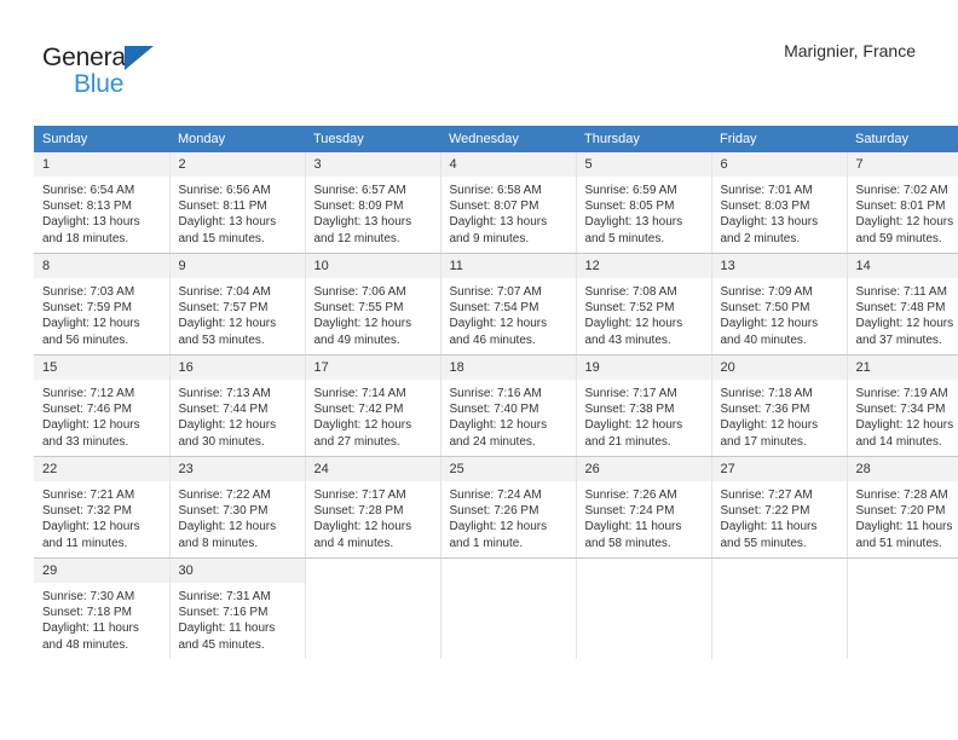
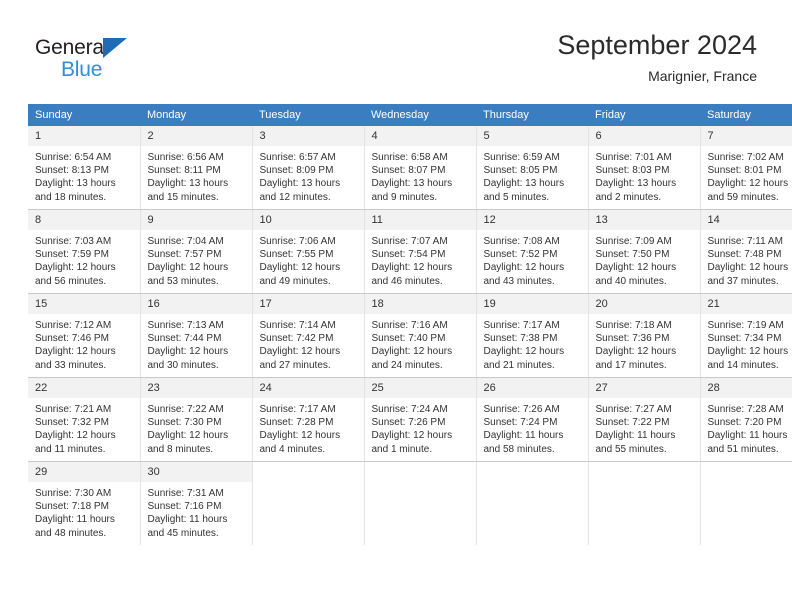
  General
  Blue
+ September 2024
  Marignier, France
  Sunday	Monday	Tuesday	Wednesday	Thursday	Friday	Saturday
  1Sunrise: 6:54 AMSunset: 8:13 PMDaylight: 13 hoursand 18 minutes.	2Sunrise: 6:56 AMSunset: 8:11 PMDaylight: 13 hoursand 15 minutes.	3Sunrise: 6:57 AMSunset: 8:09 PMDaylight: 13 hoursand 12 minutes.	4Sunrise: 6:58 AMSunset: 8:07 PMDaylight: 13 hoursand 9 minutes.	5Sunrise: 6:59 AMSunset: 8:05 PMDaylight: 13 hoursand 5 minutes.	6Sunrise: 7:01 AMSunset: 8:03 PMDaylight: 13 hoursand 2 minutes.	7Sunrise: 7:02 AMSunset: 8:01 PMDaylight: 12 hoursand 59 minutes.
  8Sunrise: 7:03 AMSunset: 7:59 PMDaylight: 12 hoursand 56 minutes.	9Sunrise: 7:04 AMSunset: 7:57 PMDaylight: 12 hoursand 53 minutes.	10Sunrise: 7:06 AMSunset: 7:55 PMDaylight: 12 hoursand 49 minutes.	11Sunrise: 7:07 AMSunset: 7:54 PMDaylight: 12 hoursand 46 minutes.	12Sunrise: 7:08 AMSunset: 7:52 PMDaylight: 12 hoursand 43 minutes.	13Sunrise: 7:09 AMSunset: 7:50 PMDaylight: 12 hoursand 40 minutes.	14Sunrise: 7:11 AMSunset: 7:48 PMDaylight: 12 hoursand 37 minutes.
  15Sunrise: 7:12 AMSunset: 7:46 PMDaylight: 12 hoursand 33 minutes.	16Sunrise: 7:13 AMSunset: 7:44 PMDaylight: 12 hoursand 30 minutes.	17Sunrise: 7:14 AMSunset: 7:42 PMDaylight: 12 hoursand 27 minutes.	18Sunrise: 7:16 AMSunset: 7:40 PMDaylight: 12 hoursand 24 minutes.	19Sunrise: 7:17 AMSunset: 7:38 PMDaylight: 12 hoursand 21 minutes.	20Sunrise: 7:18 AMSunset: 7:36 PMDaylight: 12 hoursand 17 minutes.	21Sunrise: 7:19 AMSunset: 7:34 PMDaylight: 12 hoursand 14 minutes.
  22Sunrise: 7:21 AMSunset: 7:32 PMDaylight: 12 hoursand 11 minutes.	23Sunrise: 7:22 AMSunset: 7:30 PMDaylight: 12 hoursand 8 minutes.	24Sunrise: 7:17 AMSunset: 7:28 PMDaylight: 12 hoursand 4 minutes.	25Sunrise: 7:24 AMSunset: 7:26 PMDaylight: 12 hoursand 1 minute.	26Sunrise: 7:26 AMSunset: 7:24 PMDaylight: 11 hoursand 58 minutes.	27Sunrise: 7:27 AMSunset: 7:22 PMDaylight: 11 hoursand 55 minutes.	28Sunrise: 7:28 AMSunset: 7:20 PMDaylight: 11 hoursand 51 minutes.
  29Sunrise: 7:30 AMSunset: 7:18 PMDaylight: 11 hoursand 48 minutes.	30Sunrise: 7:31 AMSunset: 7:16 PMDaylight: 11 hoursand 45 minutes.
